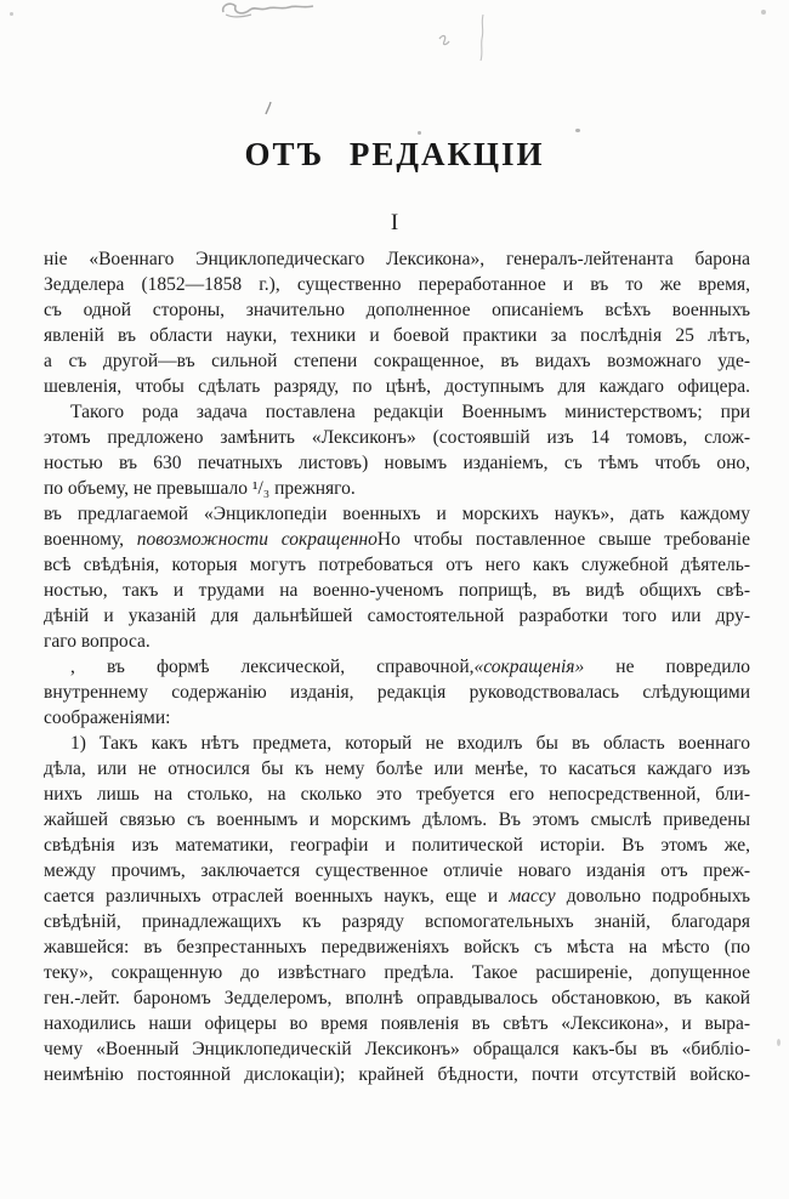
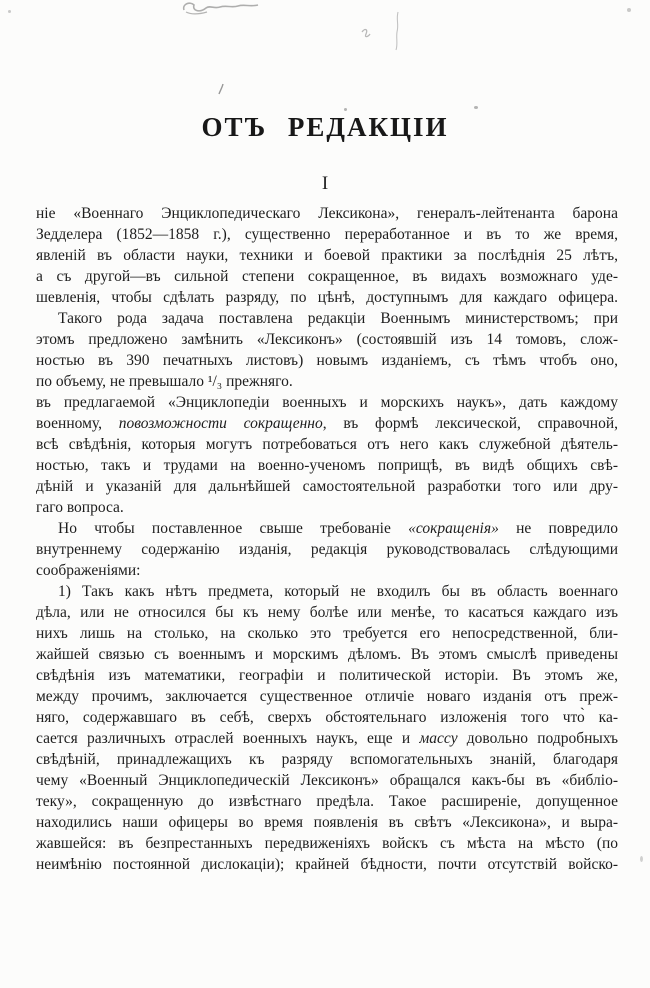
  ОТЪ РЕДАКЦІИ
  I
  ніе «Военнаго Энциклопедическаго Лексикона», генералъ-лейтенанта барона
  Зедделера (1852—1858 г.), существенно переработанное и въ то же время,
- съ одной стороны, значительно дополненное описаніемъ всѣхъ военныхъ
  явленій въ области науки, техники и боевой практики за послѣднія 25 лѣтъ,
  а съ другой—въ сильной степени сокращенное, въ видахъ возможнаго уде-
  шевленія, чтобы сдѣлать разряду, по цѣнѣ, доступнымъ для каждаго офицера.
  Такого рода задача поставлена редакціи Военнымъ министерствомъ; при
  этомъ предложено замѣнить «Лексиконъ» (состоявшій изъ 14 томовъ, слож-
- ностью въ 630 печатныхъ листовъ) новымъ изданіемъ, съ тѣмъ чтобъ оно,
+ ностью въ 390 печатныхъ листовъ) новымъ изданіемъ, съ тѣмъ чтобъ оно,
  по объему, не превышало ¹/₃ прежняго.
  въ предлагаемой «Энциклопедіи военныхъ и морскихъ наукъ», дать каждому
- военному, повозможности сокращенноНо чтобы поставленное свыше требованіе
+ военному, повозможности сокращенно, въ формѣ лексической, справочной,
  всѣ свѣдѣнія, которыя могутъ потребоваться отъ него какъ служебной дѣятель-
  ностью, такъ и трудами на военно-ученомъ поприщѣ, въ видѣ общихъ свѣ-
  дѣній и указаній для дальнѣйшей самостоятельной разработки того или дру-
  гаго вопроса.
- , въ формѣ лексической, справочной,«сокращенія» не повредило
+ Но чтобы поставленное свыше требованіе «сокращенія» не повредило
  внутреннему содержанію изданія, редакція руководствовалась слѣдующими
  соображеніями:
  1) Такъ какъ нѣтъ предмета, который не входилъ бы въ область военнаго
  дѣла, или не относился бы къ нему болѣе или менѣе, то касаться каждаго изъ
  нихъ лишь на столько, на сколько это требуется его непосредственной, бли-
  жайшей связью съ военнымъ и морскимъ дѣломъ. Въ этомъ смыслѣ приведены
  свѣдѣнія изъ математики, географіи и политической исторіи. Въ этомъ же,
  между прочимъ, заключается существенное отличіе новаго изданія отъ преж-
+ няго, содержавшаго въ себѣ, сверхъ обстоятельнаго изложенія того что̀ ка-
  сается различныхъ отраслей военныхъ наукъ, еще и массу довольно подробныхъ
  свѣдѣній, принадлежащихъ къ разряду вспомогательныхъ знаній, благодаря
- жавшейся: въ безпрестанныхъ передвиженіяхъ войскъ съ мѣста на мѣсто (по
+ чему «Военный Энциклопедическій Лексиконъ» обращался какъ-бы въ «библіо-
  теку», сокращенную до извѣстнаго предѣла. Такое расширеніе, допущенное
- ген.-лейт. барономъ Зедделеромъ, вполнѣ оправдывалось обстановкою, въ какой
  находились наши офицеры во время появленія въ свѣтъ «Лексикона», и выра-
- чему «Военный Энциклопедическій Лексиконъ» обращался какъ-бы въ «библіо-
+ жавшейся: въ безпрестанныхъ передвиженіяхъ войскъ съ мѣста на мѣсто (по
  неимѣнію постоянной дислокаціи); крайней бѣдности, почти отсутствій войско-
